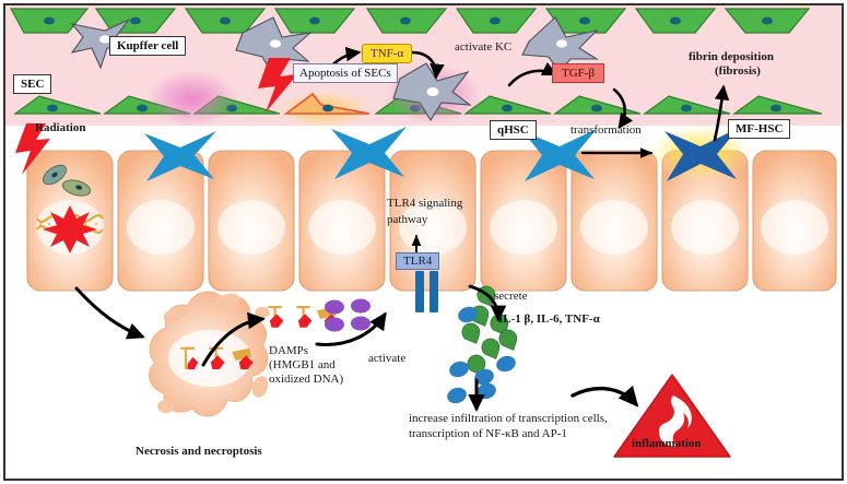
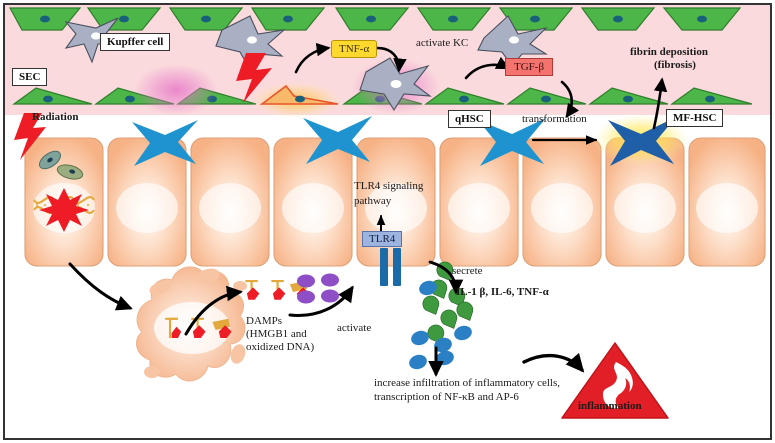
  Kupffer cell
  SEC
  Radiation
- Apoptosis of SECs
  TNF-α
  activate KC
  TGF-β
  fibrin deposition
  (fibrosis)
  qHSC
  transformation
  MF-HSC
  TLR4 signaling
  pathway
  TLR4
  secrete
  activate
  IL-1 β, IL-6, TNF-α
  DAMPs
  (HMGB1 and
  oxidized DNA)
- Necrosis and necroptosis
- increase infiltration of transcription cells,
+ increase infiltration of inflammatory cells,
- transcription of NF-κB and AP-1
+ transcription of NF-κB and AP-6
  inflammation
